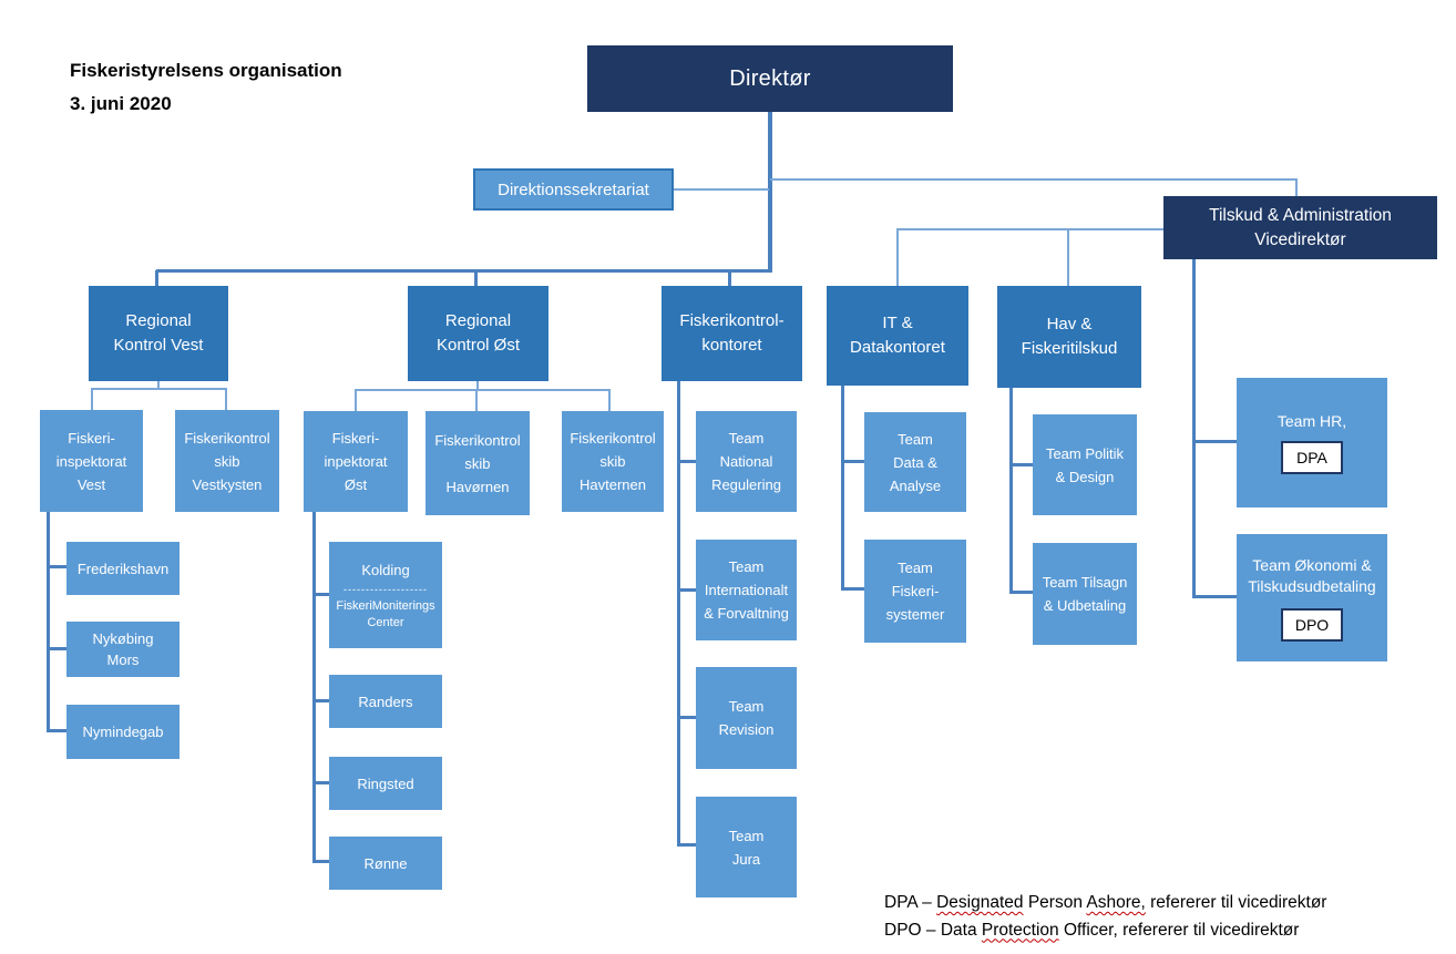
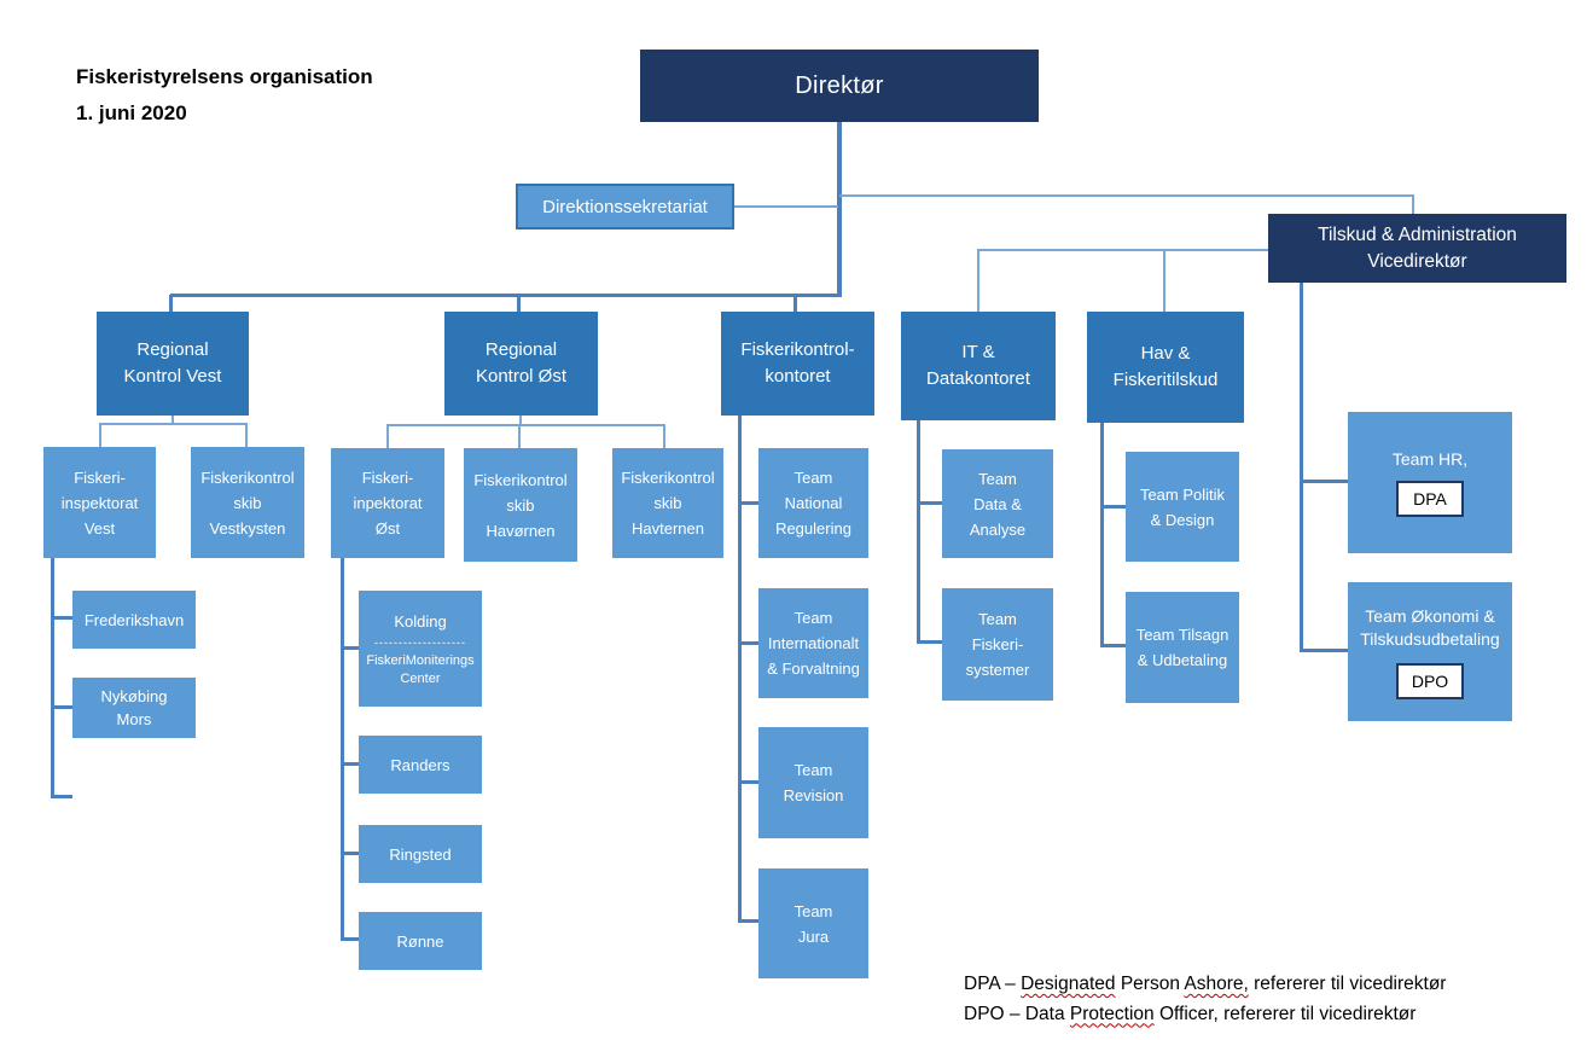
  Fiskeristyrelsens organisation
- 3. juni 2020
+ 1. juni 2020
  Direktør
  Direktionssekretariat
  Tilskud & Administration
  Vicedirektør
  Regional
  Kontrol Vest
  Regional
  Kontrol Øst
  Fiskerikontrol-
  kontoret
  IT &
  Datakontoret
  Hav &
  Fiskeritilskud
  Fiskeri-
  inspektorat
  Vest
  Fiskerikontrol
  skib
  Vestkysten
  Frederikshavn
  Nykøbing
  Mors
- Nymindegab
  Fiskeri-
  inpektorat
  Øst
  Fiskerikontrol
  skib
  Havørnen
  Fiskerikontrol
  skib
  Havternen
  Kolding
  -------------------
  FiskeriMoniterings
  Center
  Randers
  Ringsted
  Rønne
  Team
  National
  Regulering
  Team
  Internationalt
  & Forvaltning
  Team
  Revision
  Team
  Jura
  Team
  Data &
  Analyse
  Team
  Fiskeri-
  systemer
  Team Politik
  & Design
  Team Tilsagn
  & Udbetaling
  Team HR,
  DPA
  Team Økonomi &
  Tilskudsudbetaling
  DPO
  DPA – Designated Person Ashore, refererer til vicedirektør
  DPO – Data Protection Officer, refererer til vicedirektør
